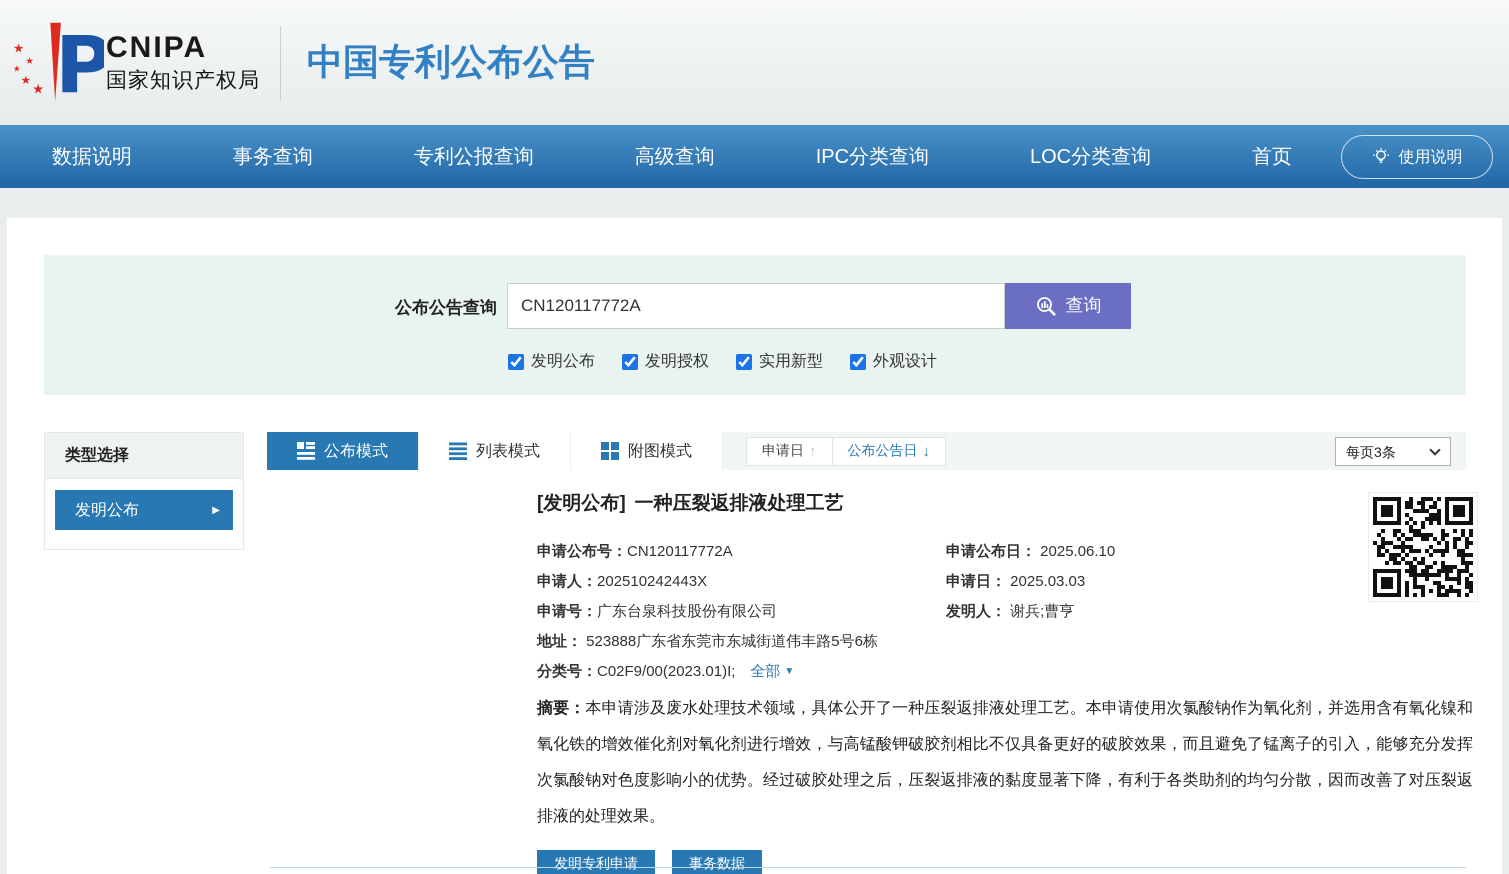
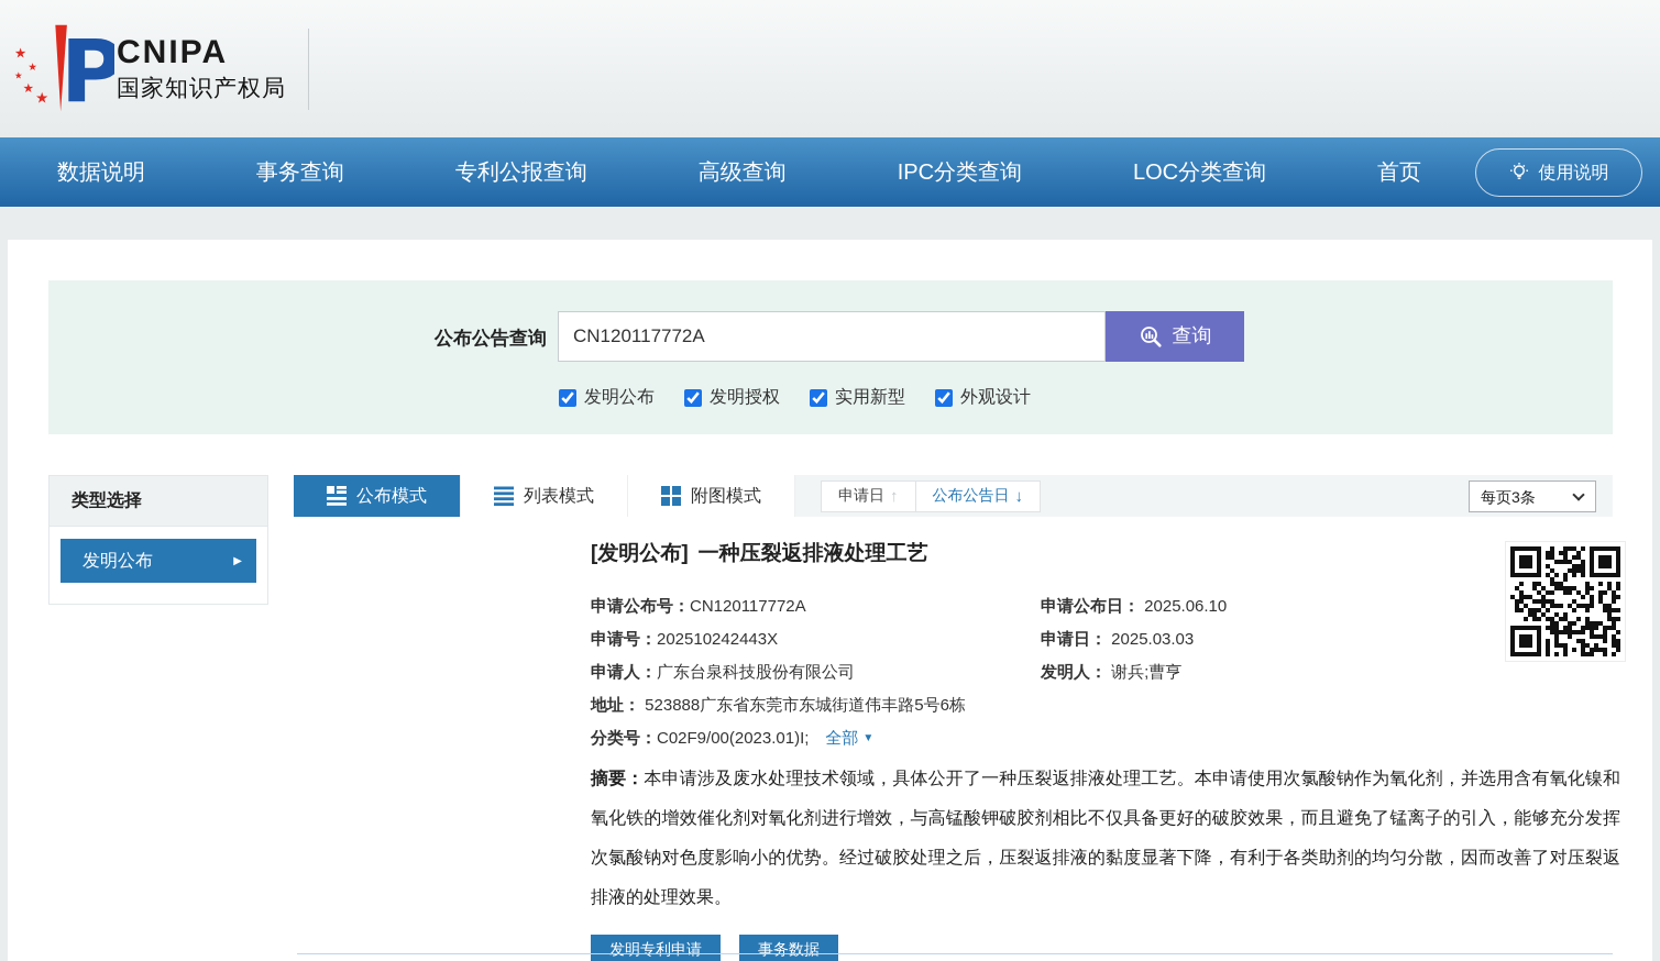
  ★
  ★
  ★
  ★
  ★
  P
  CNIPA
  国家知识产权局
- 中国专利公布公告
  数据说明
  事务查询
  专利公报查询
  高级查询
  IPC分类查询
  LOC分类查询
  首页
  使用说明
  公布公告查询
  CN120117772A
  查询
  发明公布
  发明授权
  实用新型
  外观设计
  类型选择
  发明公布
  ▶
  公布模式
  列表模式
  附图模式
  申请日
  ↑
  公布公告日
  ↓
  每页3条
  [发明公布] 一种压裂返排液处理工艺
  申请公布号：
  CN120117772A
  申请公布日： 2025.06.10
- 申请人：
+ 申请号：
  202510242443X
  申请日： 2025.03.03
- 申请号：
+ 申请人：
  广东台泉科技股份有限公司
  发明人： 谢兵;曹亨
  地址： 523888广东省东莞市东城街道伟丰路5号6栋
  分类号：
  C02F9/00(2023.01)I;
  全部
  ▼
  摘要：本申请涉及废水处理技术领域，具体公开了一种压裂返排液处理工艺。本申请使用次氯酸钠作为氧化剂，并选用含有氧化镍和氧化铁的增效催化剂对氧化剂进行增效，与高锰酸钾破胶剂相比不仅具备更好的破胶效果，而且避免了锰离子的引入，能够充分发挥次氯酸钠对色度影响小的优势。经过破胶处理之后，压裂返排液的黏度显著下降，有利于各类助剂的均匀分散，因而改善了对压裂返排液的处理效果。
  发明专利申请
  事务数据
